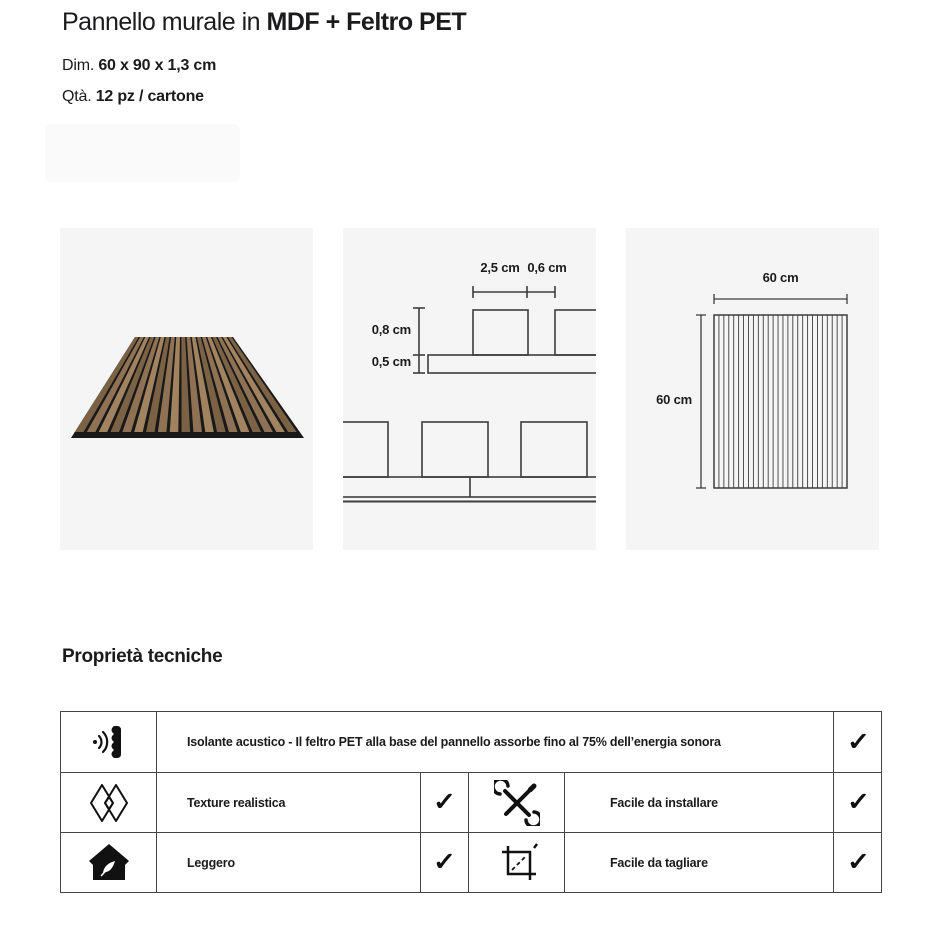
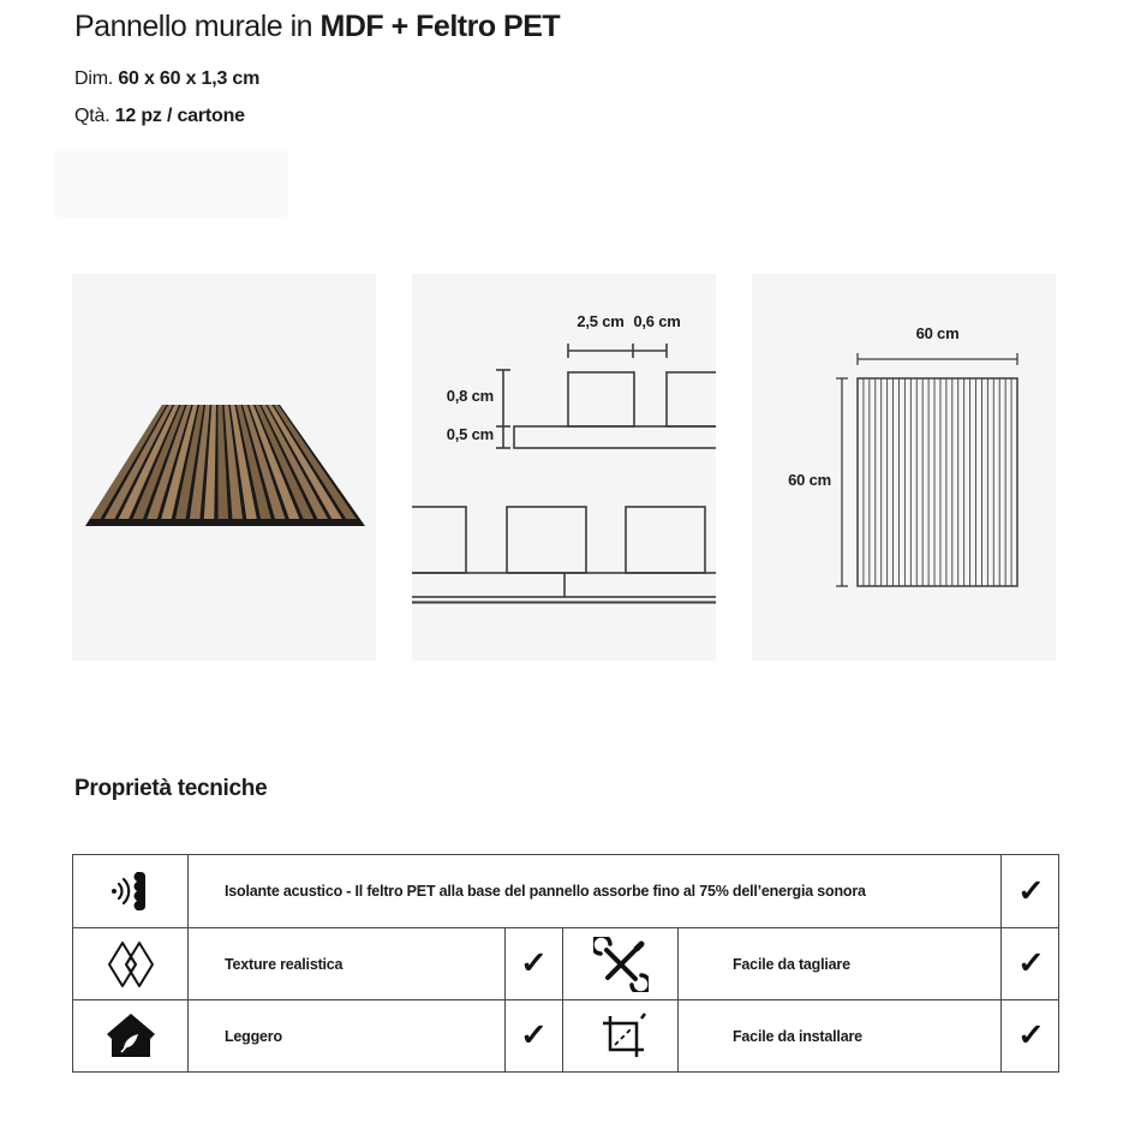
  Pannello murale in MDF + Feltro PET
- Dim. 60 x 90 x 1,3 cm
+ Dim. 60 x 60 x 1,3 cm
  Qtà. 12 pz / cartone
  2,5 cm
  0,6 cm
  0,8 cm
  0,5 cm
  60 cm
  60 cm
  Proprietà tecniche
  Isolante acustico - Il feltro PET alla base del pannello assorbe fino al 75% dell’energia sonora
  ✓
  Texture realistica
  ✓
- Facile da installare
+ Facile da tagliare
  ✓
  Leggero
  ✓
- Facile da tagliare
+ Facile da installare
  ✓
